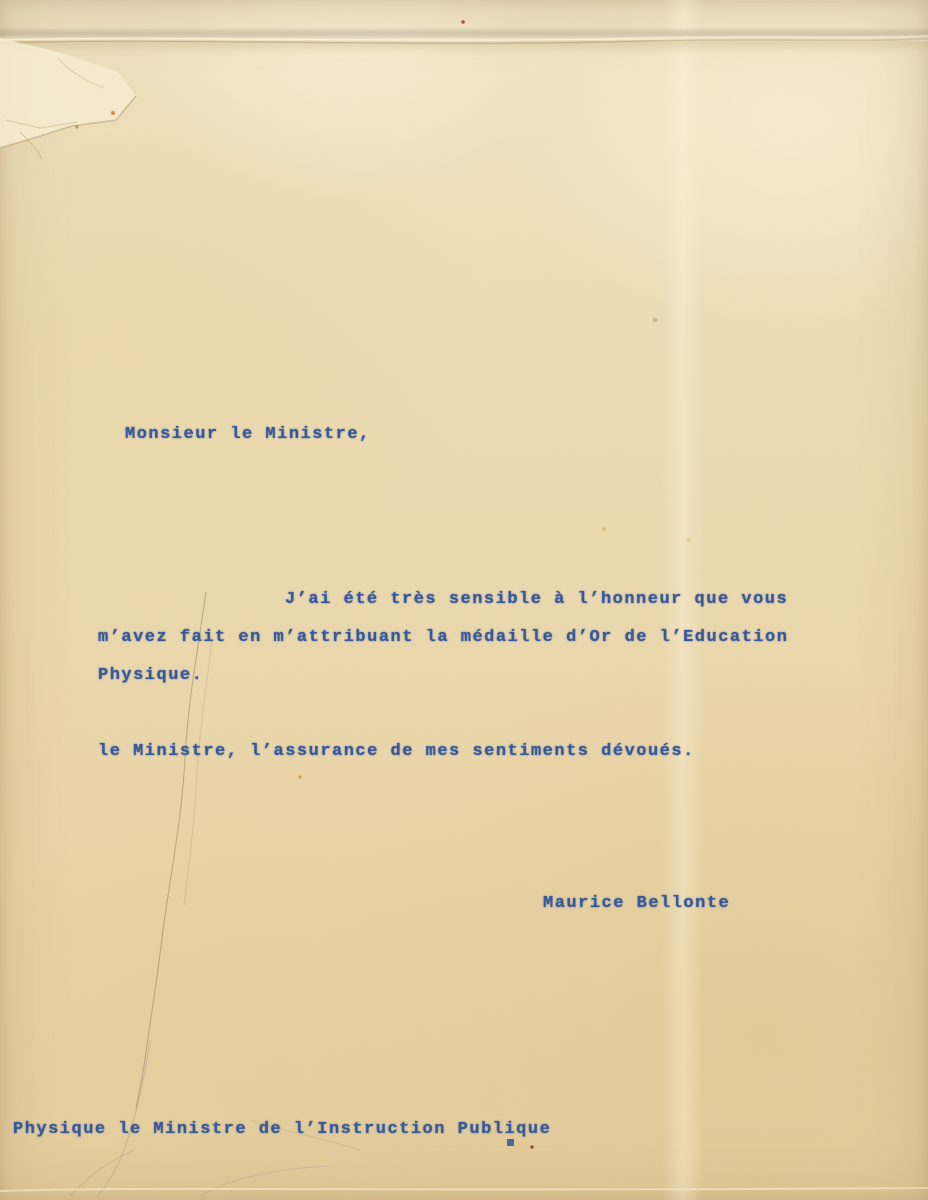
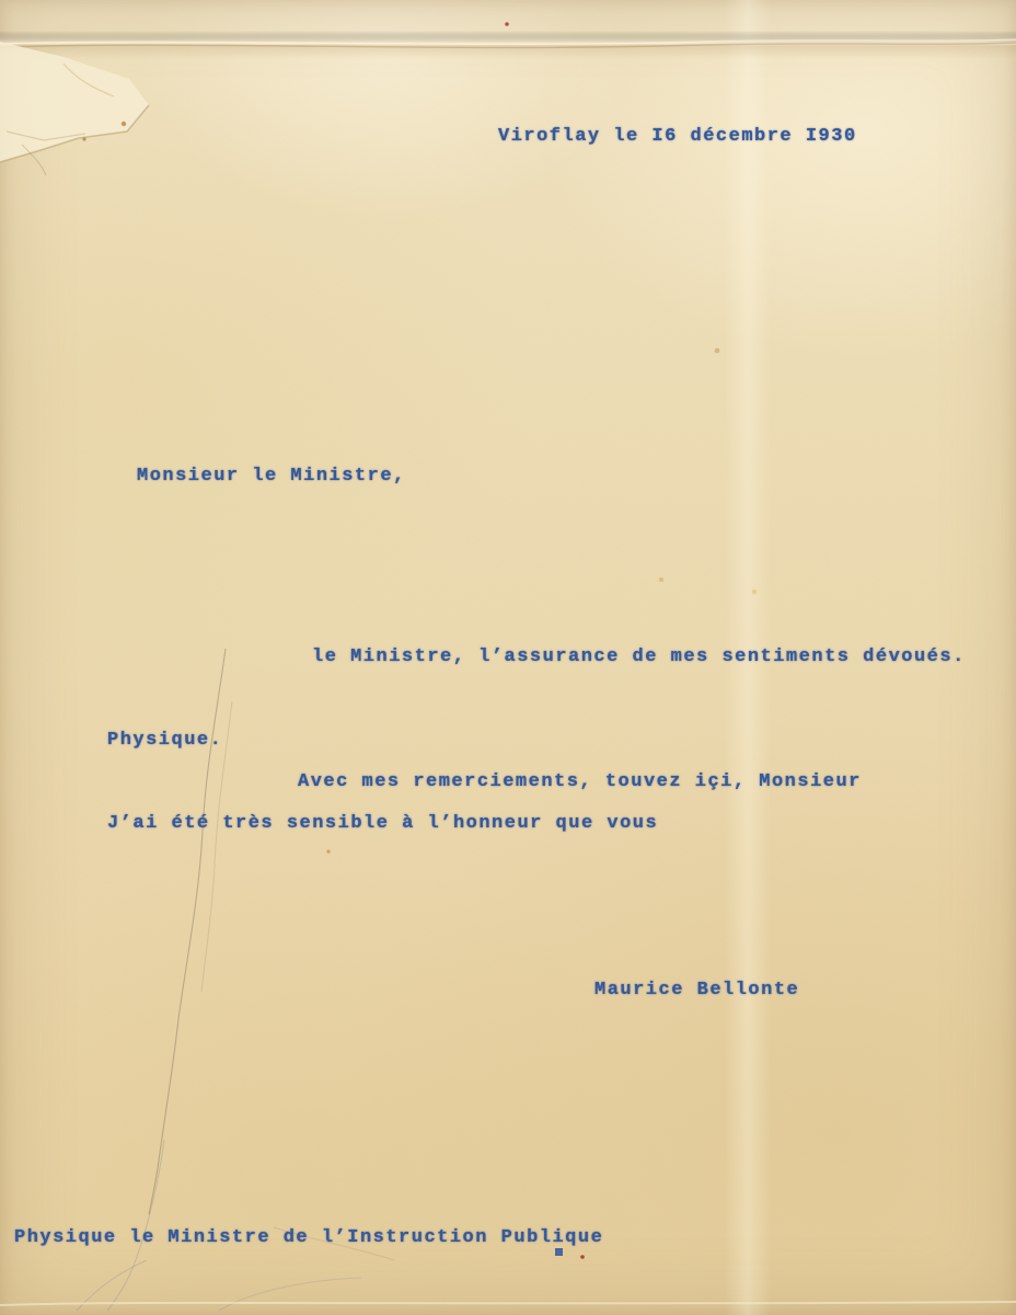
+ Viroflay le I6 décembre I930
  Monsieur le Ministre,
- J’ai été très sensible à l’honneur que vous
+ le Ministre, l’assurance de mes sentiments dévoués.
- m’avez fait en m’attribuant la médaille d’Or de l’Education
  Physique.
+ Avec mes remerciements, touvez içi, Monsieur
- le Ministre, l’assurance de mes sentiments dévoués.
+ J’ai été très sensible à l’honneur que vous
  Maurice Bellonte
  Physique le Ministre de l’Instruction Publique
